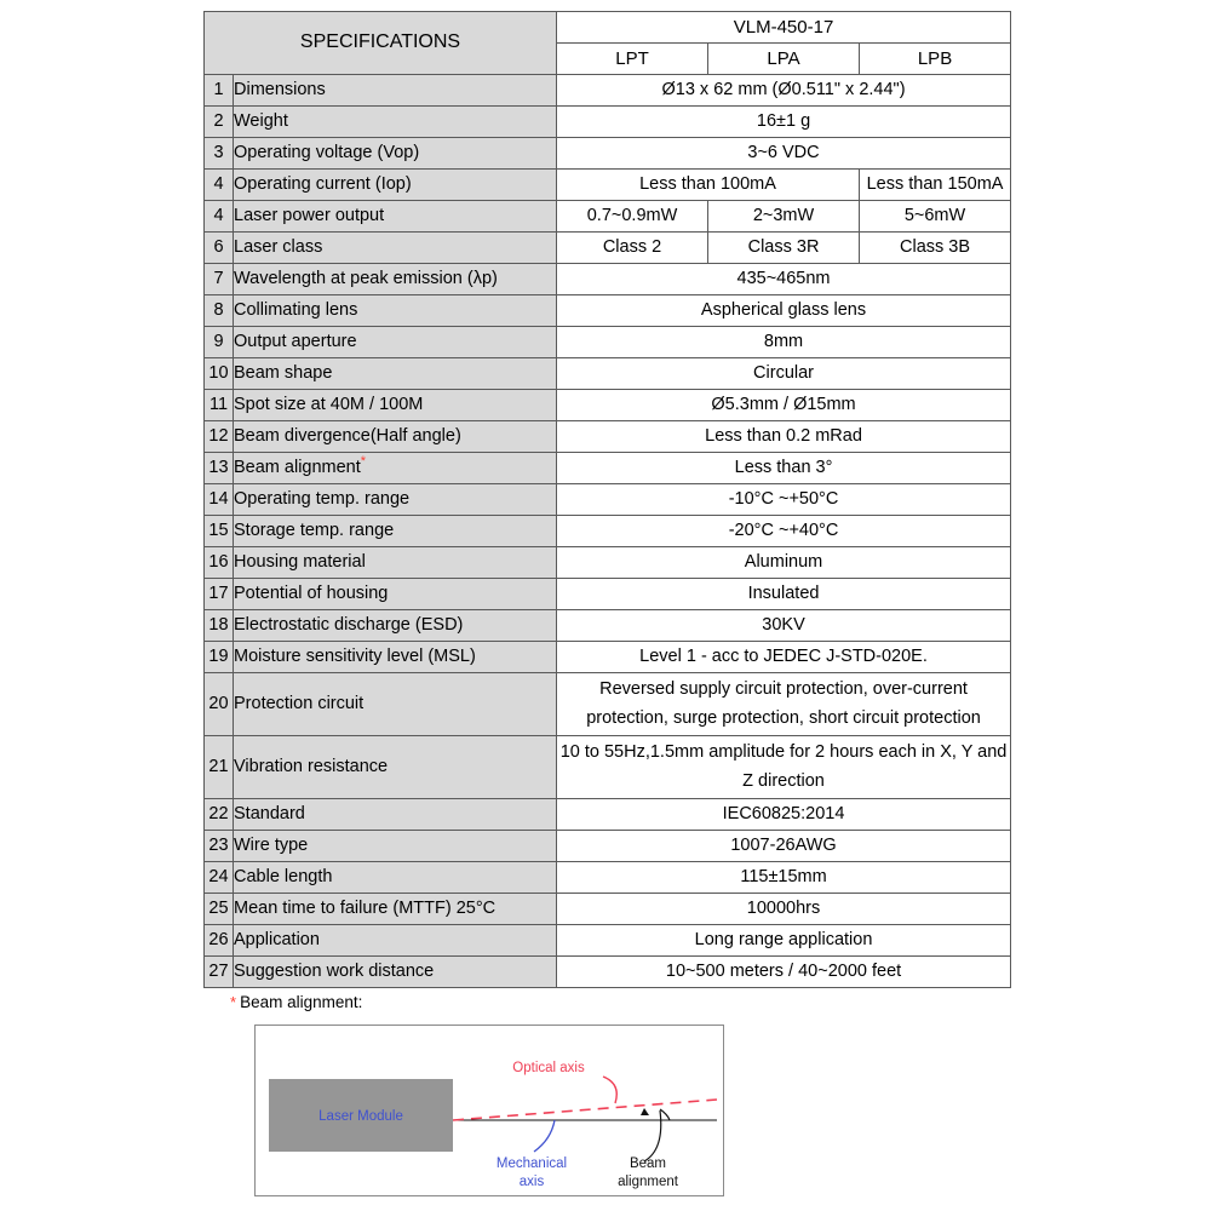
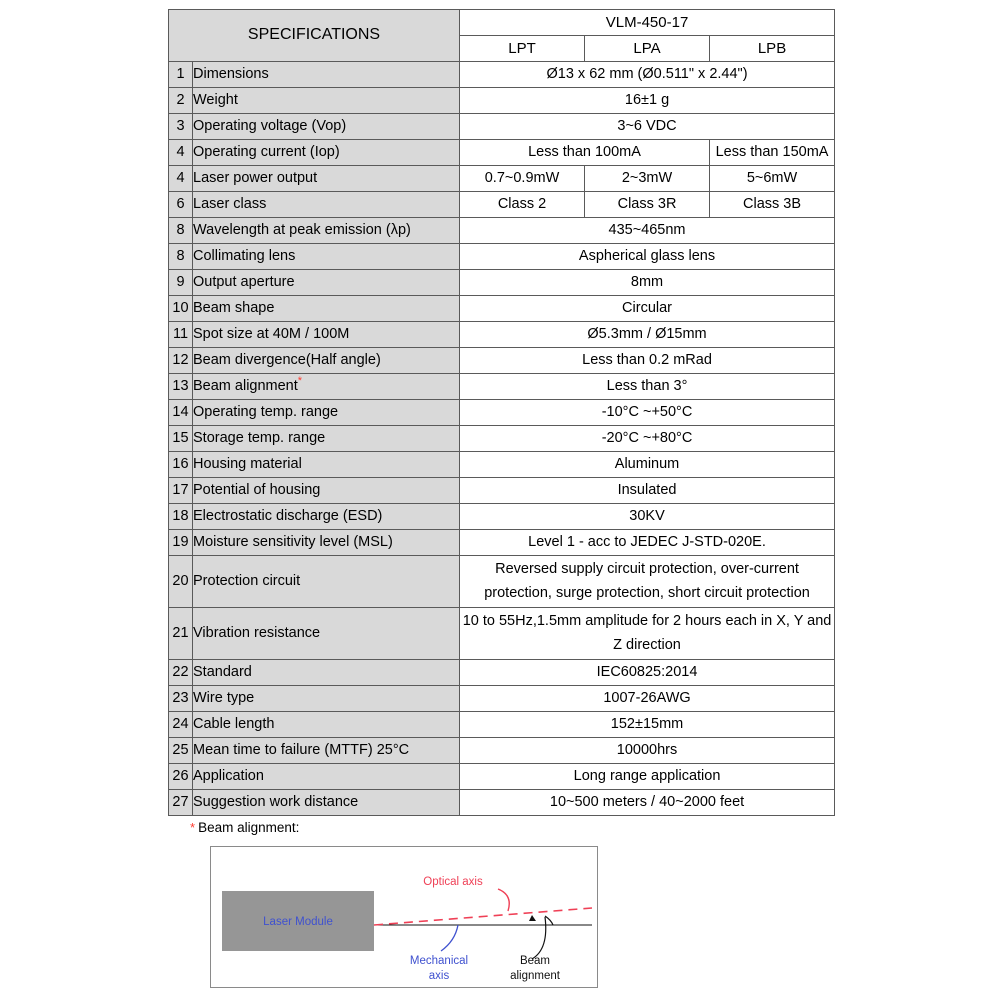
  SPECIFICATIONS	VLM-450-17
  LPT	LPA	LPB
  1	Dimensions	Ø13 x 62 mm (Ø0.511" x 2.44")
  2	Weight	16±1 g
  3	Operating voltage (Vop)	3~6 VDC
  4	Operating current (Iop)	Less than 100mA	Less than 150mA
  4	Laser power output	0.7~0.9mW	2~3mW	5~6mW
  6	Laser class	Class 2	Class 3R	Class 3B
- 7	Wavelength at peak emission (λp)	435~465nm
+ 8	Wavelength at peak emission (λp)	435~465nm
  8	Collimating lens	Aspherical glass lens
  9	Output aperture	8mm
  10	Beam shape	Circular
  11	Spot size at 40M / 100M	Ø5.3mm / Ø15mm
  12	Beam divergence(Half angle)	Less than 0.2 mRad
  13	Beam alignment*	Less than 3°
  14	Operating temp. range	-10°C ~+50°C
- 15	Storage temp. range	-20°C ~+40°C
+ 15	Storage temp. range	-20°C ~+80°C
  16	Housing material	Aluminum
  17	Potential of housing	Insulated
  18	Electrostatic discharge (ESD)	30KV
  19	Moisture sensitivity level (MSL)	Level 1 - acc to JEDEC J-STD-020E.
  20	Protection circuit	Reversed supply circuit protection, over-current protection, surge protection, short circuit protection
  21	Vibration resistance	10 to 55Hz,1.5mm amplitude for 2 hours each in X, Y and Z direction
  22	Standard	IEC60825:2014
  23	Wire type	1007-26AWG
- 24	Cable length	115±15mm
+ 24	Cable length	152±15mm
  25	Mean time to failure (MTTF) 25°C	10000hrs
  26	Application	Long range application
  27	Suggestion work distance	10~500 meters / 40~2000 feet
  * Beam alignment:
  Laser Module
  Optical axis
  Mechanical
  axis
  Beam
  alignment
